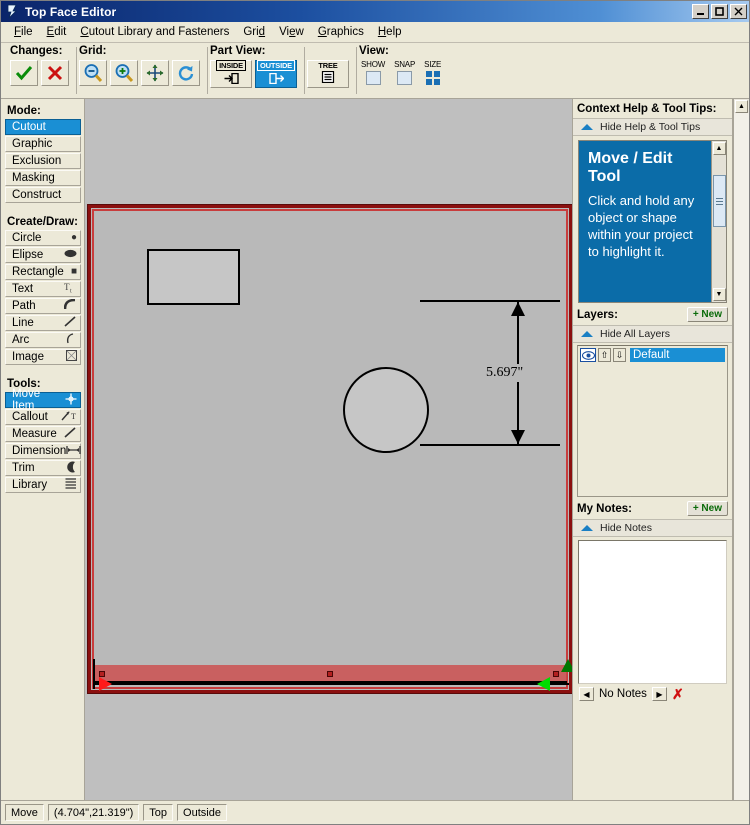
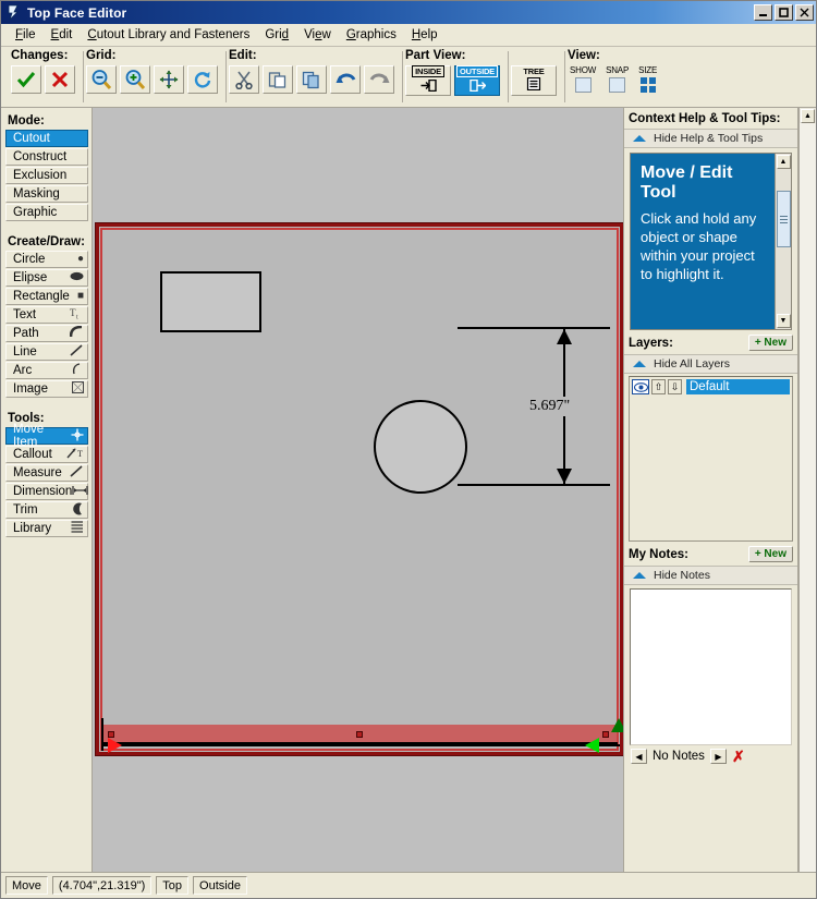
  Top Face Editor
  File
  Edit
  Cutout Library and Fasteners
  Grid
  View
  Graphics
  Help
  Changes:
  Grid:
+ Edit:
  Part View:
  INSIDE
  OUTSIDE
  TREE
  View:
  SHOW
  SNAP
  SIZE
  Mode:
  Cutout
- Graphic
+ Construct
  Exclusion
  Masking
- Construct
+ Graphic
  Create/Draw:
  Circle
  ●
  Elipse
  Rectangle
  ■
  Text
  T
  Path
  Line
  Arc
  Image
  Tools:
  Move Item
  Callout
  T
  Measure
  Dimension
  Trim
  Library
  5.697"
  Context Help & Tool Tips:
  Hide Help & Tool Tips
  Move / Edit Tool
  Click and hold any object or shape within your project to highlight it.
  Layers:
  + New
  Hide All Layers
  ⇧
  ⇩
  Default
  My Notes:
  + New
  Hide Notes
  ◀
  No Notes
  ▶
  ✗
  Move
  (4.704",21.319")
  Top
  Outside
